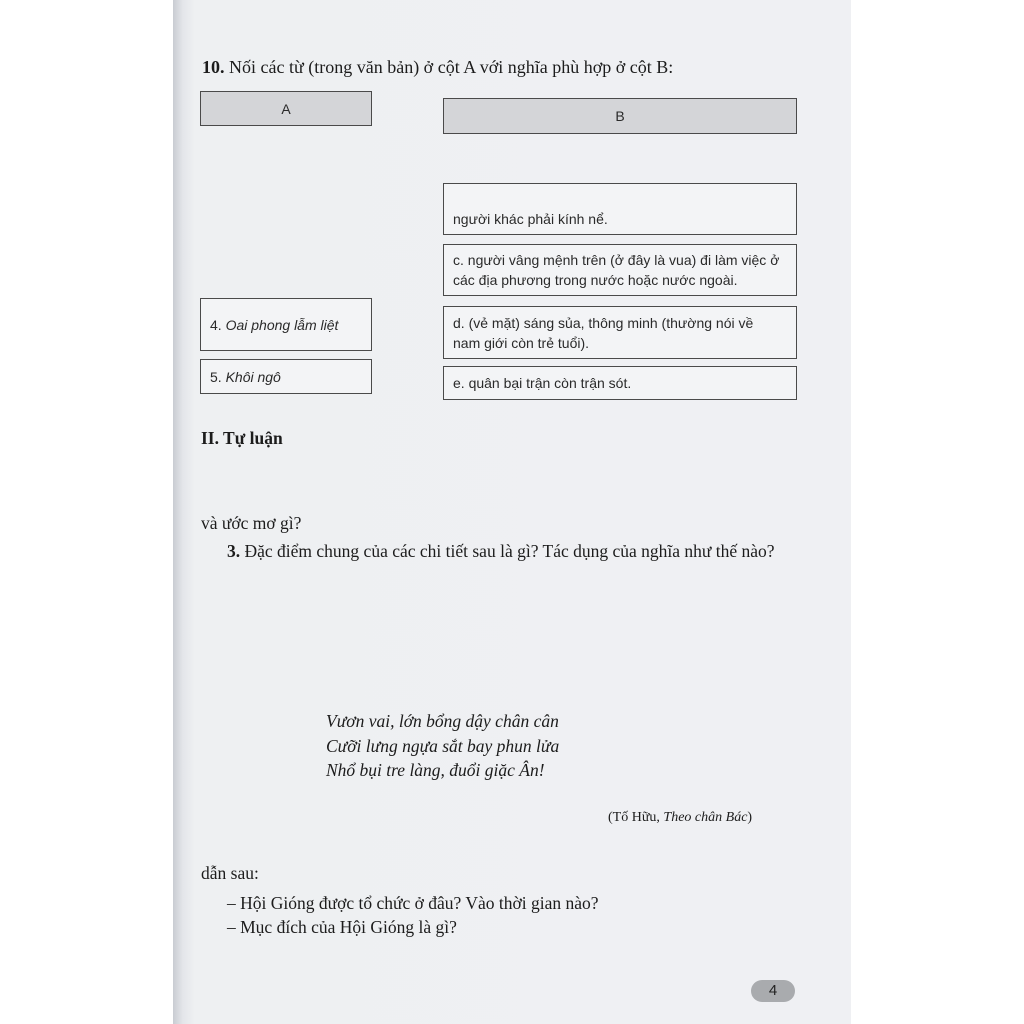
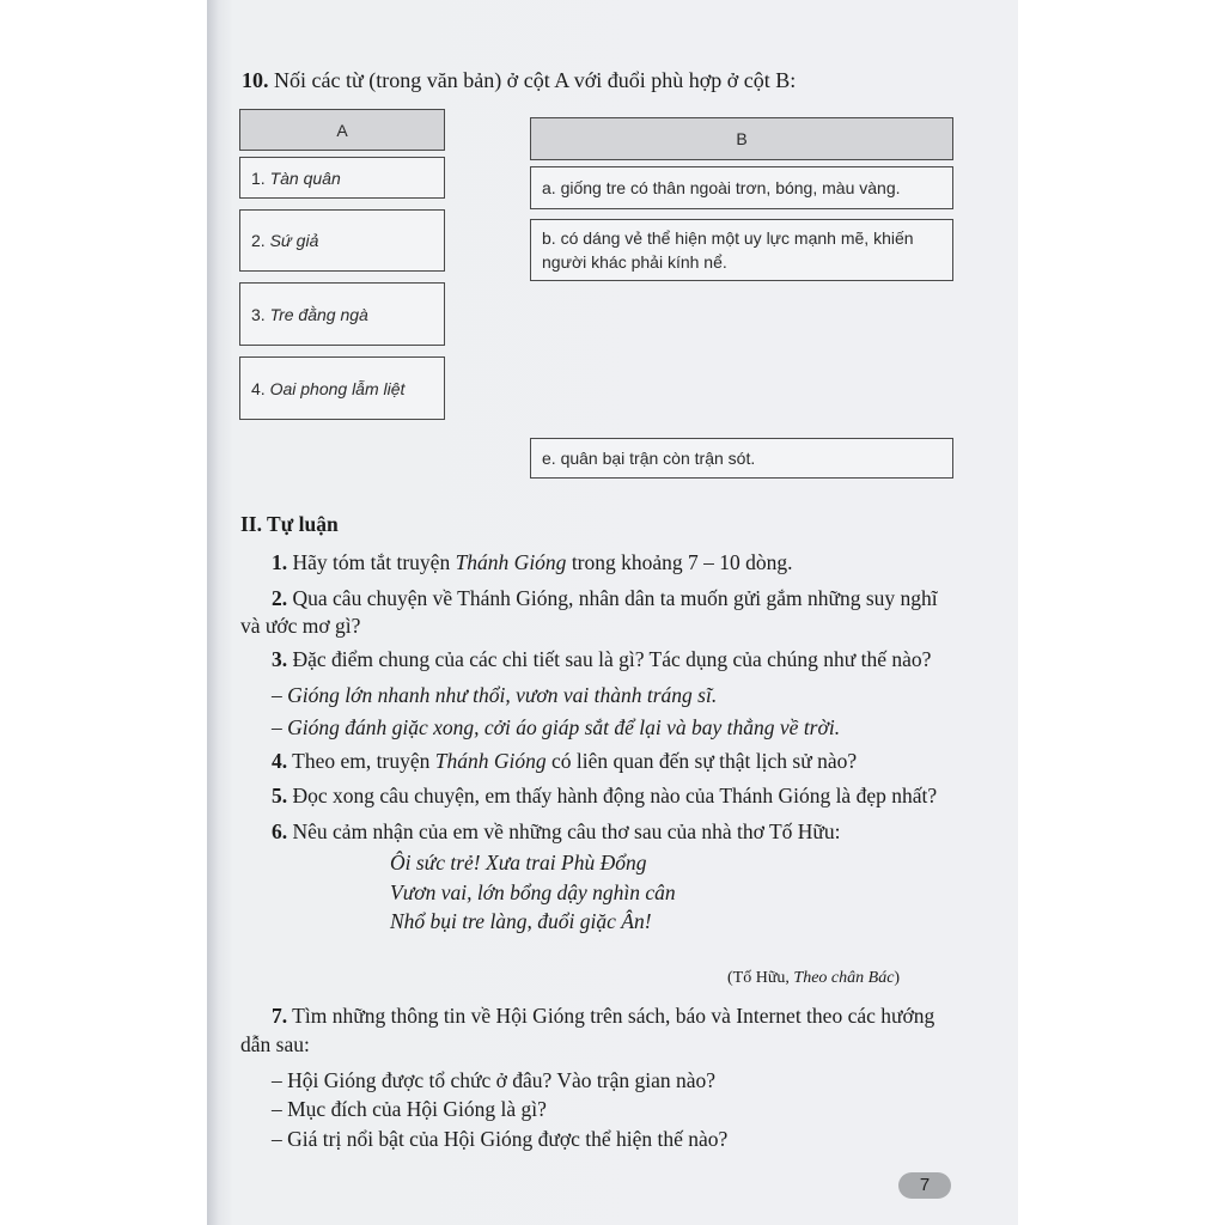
- 10. Nối các từ (trong văn bản) ở cột A với nghĩa phù hợp ở cột B:
+ 10. Nối các từ (trong văn bản) ở cột A với đuổi phù hợp ở cột B:
  A
+ 1. Tàn quân
+ 2. Sứ giả
+ 3. Tre đằng ngà
  4. Oai phong lẫm liệt
- 5. Khôi ngô
  B
+ a. giống tre có thân ngoài trơn, bóng, màu vàng.
+ b. có dáng vẻ thể hiện một uy lực mạnh mẽ, khiến
  người khác phải kính nể.
- c. người vâng mệnh trên (ở đây là vua) đi làm việc ở
- các địa phương trong nước hoặc nước ngoài.
- d. (vẻ mặt) sáng sủa, thông minh (thường nói về
- nam giới còn trẻ tuổi).
  e. quân bại trận còn trận sót.
  II. Tự luận
+ 1. Hãy tóm tắt truyện Thánh Gióng trong khoảng 7 – 10 dòng.
+ 2. Qua câu chuyện về Thánh Gióng, nhân dân ta muốn gửi gắm những suy nghĩ
  và ước mơ gì?
- 3. Đặc điểm chung của các chi tiết sau là gì? Tác dụng của nghĩa như thế nào?
+ 3. Đặc điểm chung của các chi tiết sau là gì? Tác dụng của chúng như thế nào?
+ – Gióng lớn nhanh như thổi, vươn vai thành tráng sĩ.
+ – Gióng đánh giặc xong, cởi áo giáp sắt để lại và bay thẳng về trời.
+ 4. Theo em, truyện Thánh Gióng có liên quan đến sự thật lịch sử nào?
+ 5. Đọc xong câu chuyện, em thấy hành động nào của Thánh Gióng là đẹp nhất?
+ 6. Nêu cảm nhận của em về những câu thơ sau của nhà thơ Tố Hữu:
+ Ôi sức trẻ! Xưa trai Phù Đổng
- Vươn vai, lớn bổng dậy chân cân
+ Vươn vai, lớn bổng dậy nghìn cân
- Cưỡi lưng ngựa sắt bay phun lửa
  Nhổ bụi tre làng, đuổi giặc Ân!
  (Tố Hữu, Theo chân Bác)
+ 7. Tìm những thông tin về Hội Gióng trên sách, báo và Internet theo các hướng
  dẫn sau:
- – Hội Gióng được tổ chức ở đâu? Vào thời gian nào?
+ – Hội Gióng được tổ chức ở đâu? Vào trận gian nào?
  – Mục đích của Hội Gióng là gì?
+ – Giá trị nổi bật của Hội Gióng được thể hiện thế nào?
- 4
+ 7
